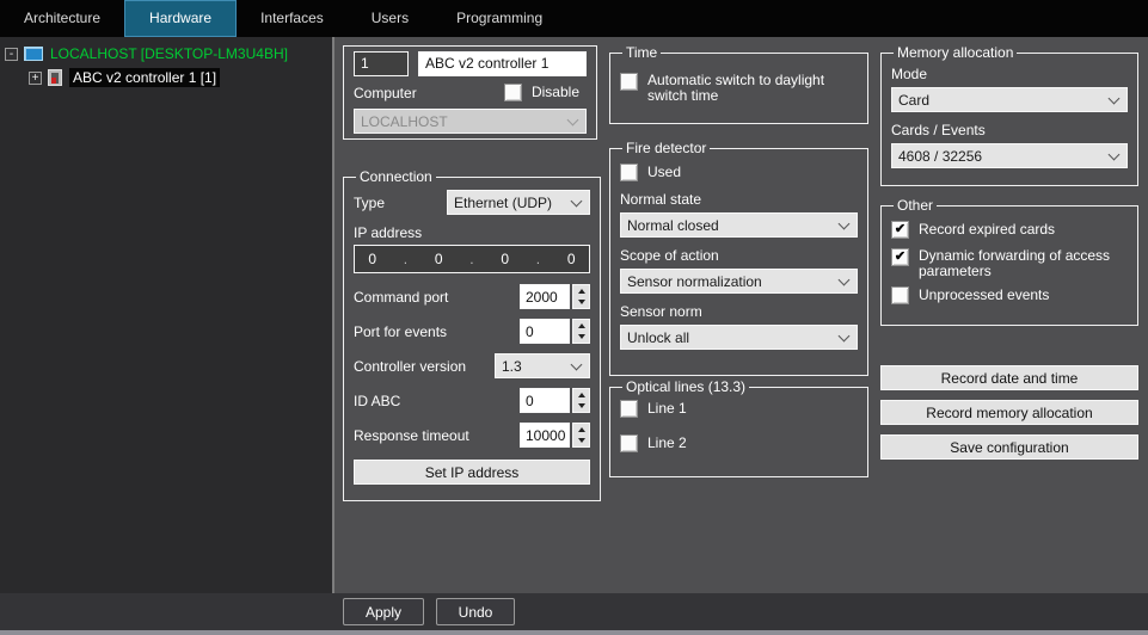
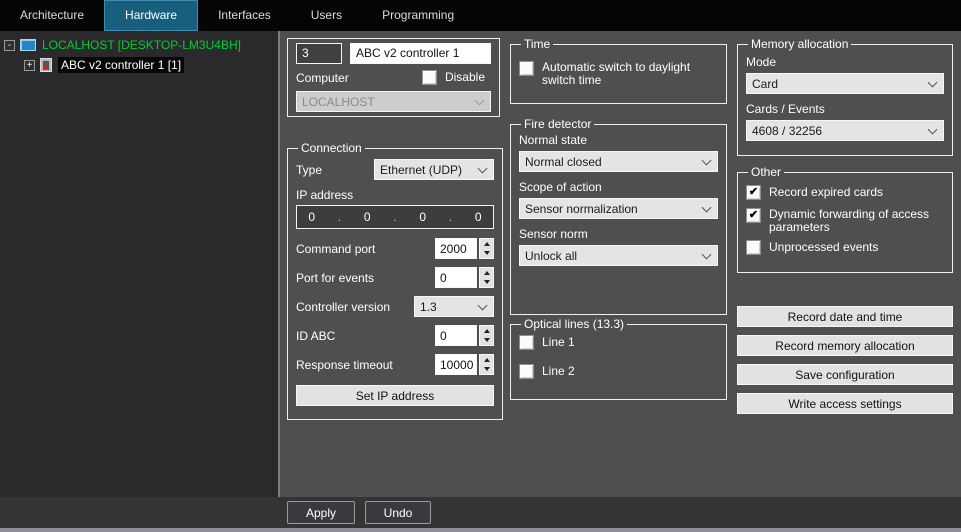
  Architecture
  Hardware
  Interfaces
  Users
  Programming
  -
  LOCALHOST [DESKTOP-LM3U4BH]
  +
  ABC v2 controller 1 [1]
- 1
+ 3
  ABC v2 controller 1
  Computer
  Disable
  LOCALHOST
  Connection
  Type
  Ethernet (UDP)
  IP address
  0
  .
  0
  .
  0
  .
  0
  Command port
  2000
  Port for events
  0
  Controller version
  1.3
  ID ABC
  0
  Response timeout
  10000
  Set IP address
  Time
  Automatic switch to daylight switch time
  Fire detector
- Used
  Normal state
  Normal closed
  Scope of action
  Sensor normalization
  Sensor norm
  Unlock all
  Optical lines (13.3)
  Line 1
  Line 2
  Memory allocation
  Mode
  Card
  Cards / Events
  4608 / 32256
  Other
  Record expired cards
  Dynamic forwarding of access parameters
  Unprocessed events
  Record date and time
  Record memory allocation
  Save configuration
+ Write access settings
  Apply
  Undo
